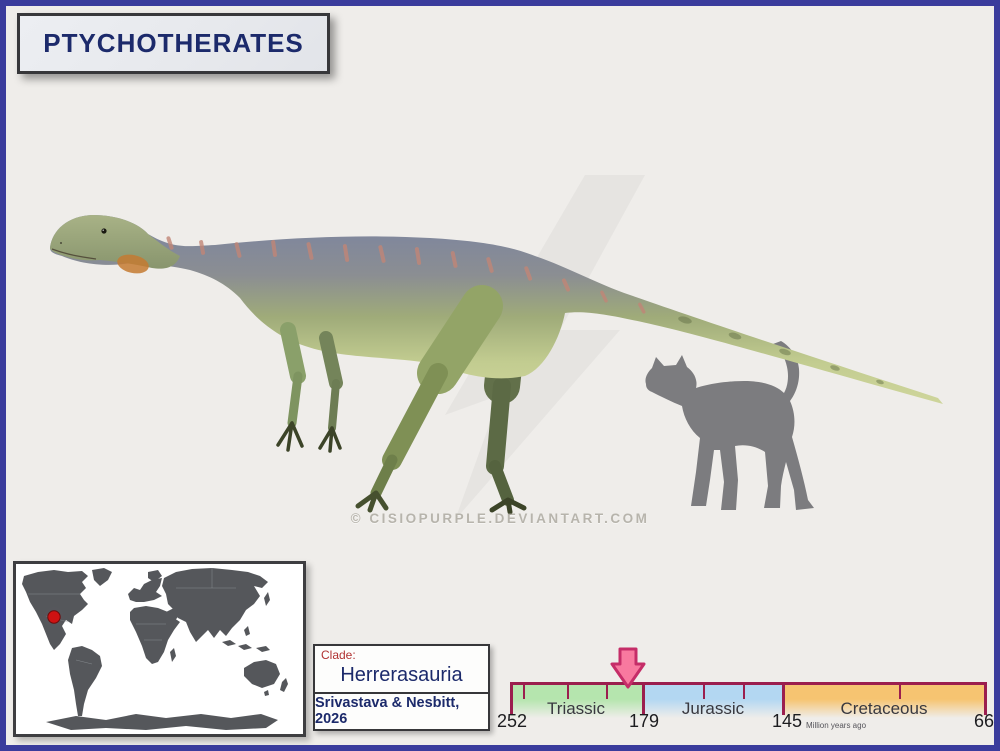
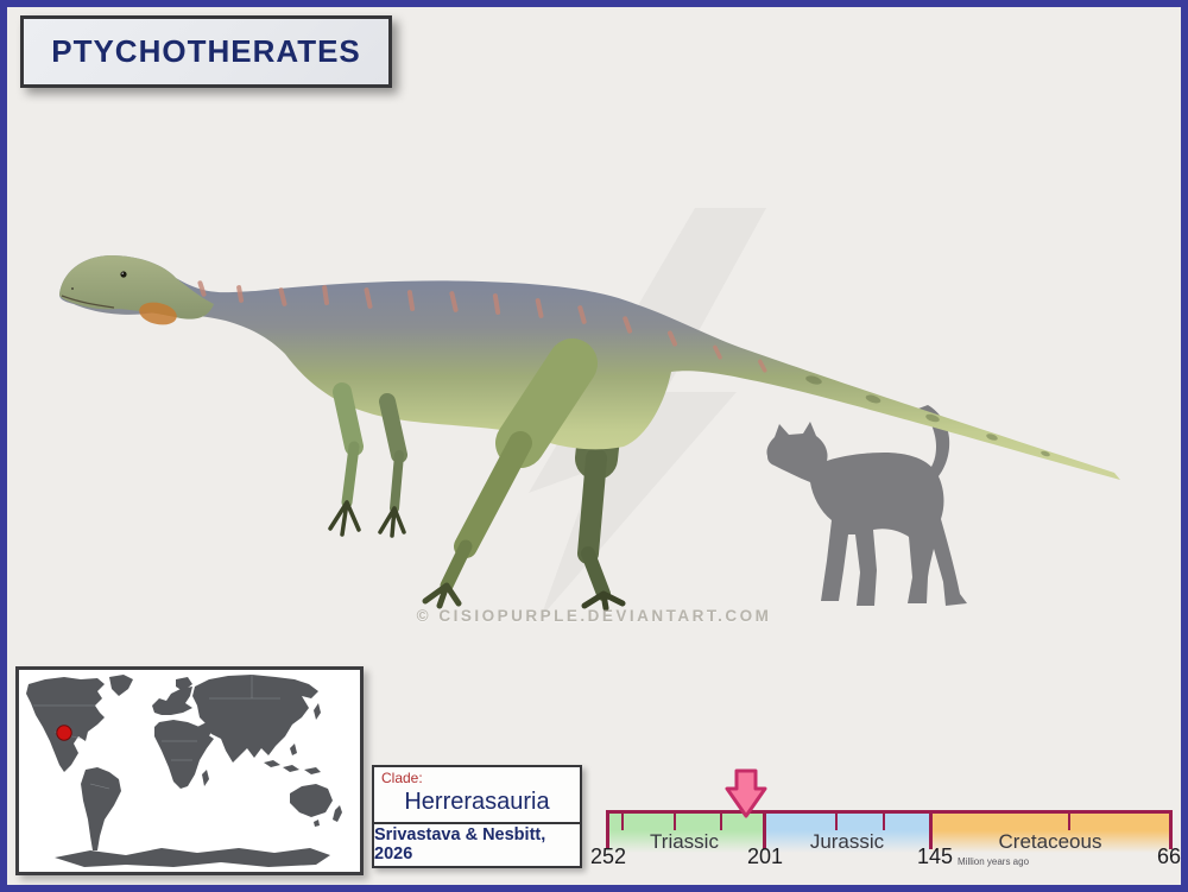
  © CISIOPURPLE.DEVIANTART.COM
  PTYCHOTHERATES
  Clade:
  Herrerasauria
  Srivastava & Nesbitt, 2026
  Triassic
  Jurassic
  Cretaceous
  252
- 179
+ 201
  145
  66
  Million years ago
